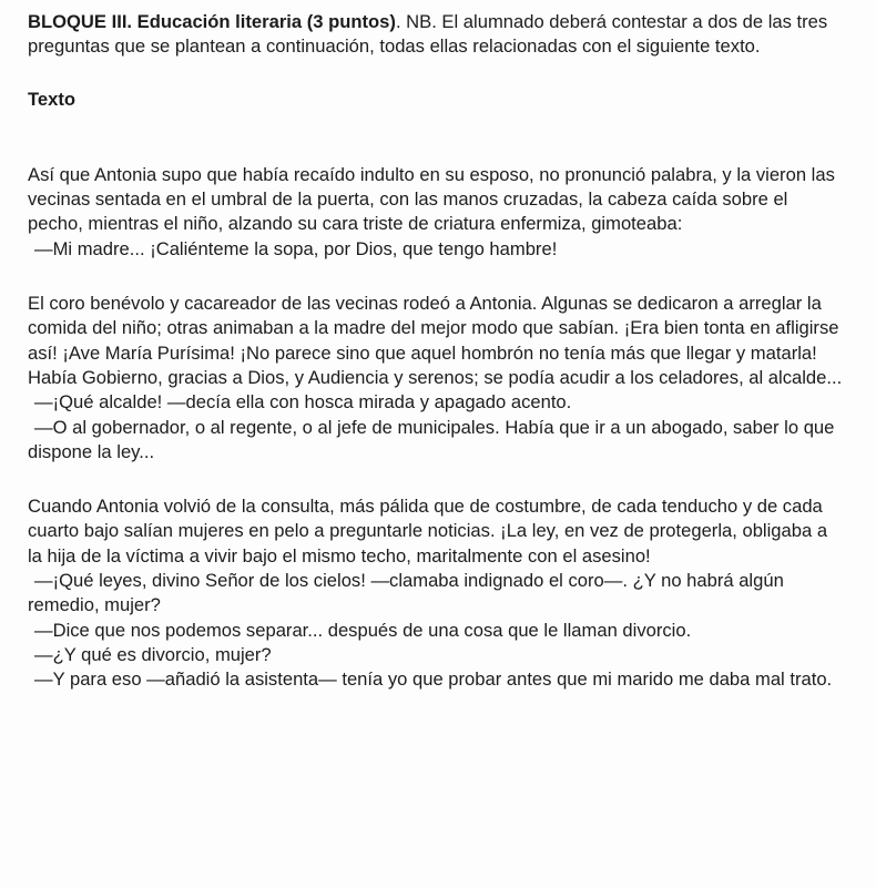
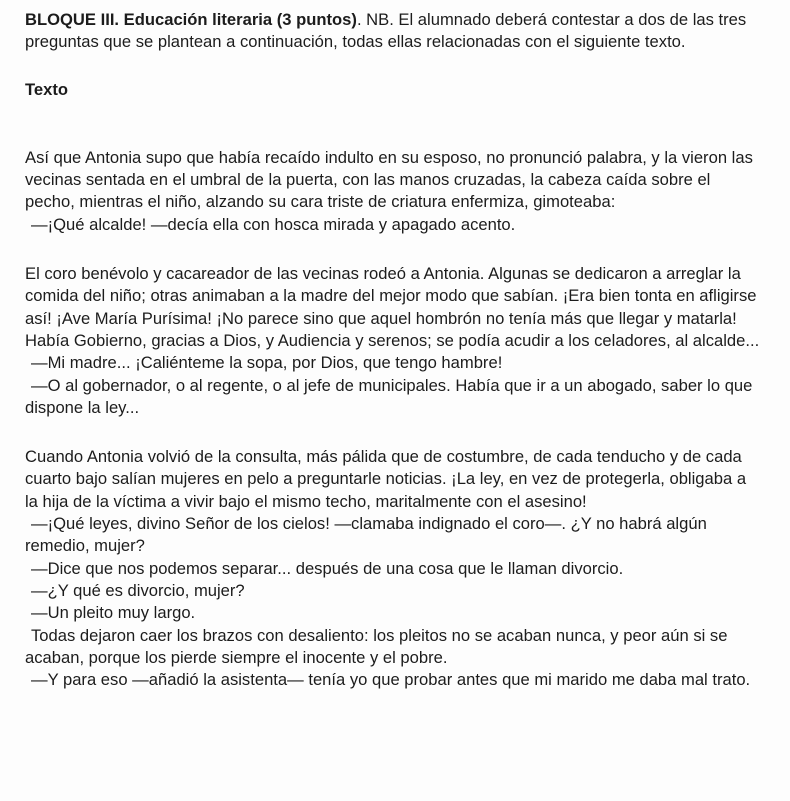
  BLOQUE III. Educación literaria (3 puntos). NB. El alumnado deberá contestar a dos de las tres preguntas que se plantean a continuación, todas ellas relacionadas con el siguiente texto.
  Texto
  Así que Antonia supo que había recaído indulto en su esposo, no pronunció palabra, y la vieron las vecinas sentada en el umbral de la puerta, con las manos cruzadas, la cabeza caída sobre el pecho, mientras el niño, alzando su cara triste de criatura enfermiza, gimoteaba:
- —Mi madre... ¡Caliénteme la sopa, por Dios, que tengo hambre!
+ —¡Qué alcalde! —decía ella con hosca mirada y apagado acento.
  El coro benévolo y cacareador de las vecinas rodeó a Antonia. Algunas se dedicaron a arreglar la comida del niño; otras animaban a la madre del mejor modo que sabían. ¡Era bien tonta en afligirse así! ¡Ave María Purísima! ¡No parece sino que aquel hombrón no tenía más que llegar y matarla! Había Gobierno, gracias a Dios, y Audiencia y serenos; se podía acudir a los celadores, al alcalde...
- —¡Qué alcalde! —decía ella con hosca mirada y apagado acento.
+ —Mi madre... ¡Caliénteme la sopa, por Dios, que tengo hambre!
  —O al gobernador, o al regente, o al jefe de municipales. Había que ir a un abogado, saber lo que dispone la ley...
  Cuando Antonia volvió de la consulta, más pálida que de costumbre, de cada tenducho y de cada cuarto bajo salían mujeres en pelo a preguntarle noticias. ¡La ley, en vez de protegerla, obligaba a la hija de la víctima a vivir bajo el mismo techo, maritalmente con el asesino!
  —¡Qué leyes, divino Señor de los cielos! —clamaba indignado el coro—. ¿Y no habrá algún remedio, mujer?
  —Dice que nos podemos separar... después de una cosa que le llaman divorcio.
  —¿Y qué es divorcio, mujer?
+ —Un pleito muy largo.
+ Todas dejaron caer los brazos con desaliento: los pleitos no se acaban nunca, y peor aún si se acaban, porque los pierde siempre el inocente y el pobre.
  —Y para eso —añadió la asistenta— tenía yo que probar antes que mi marido me daba mal trato.
